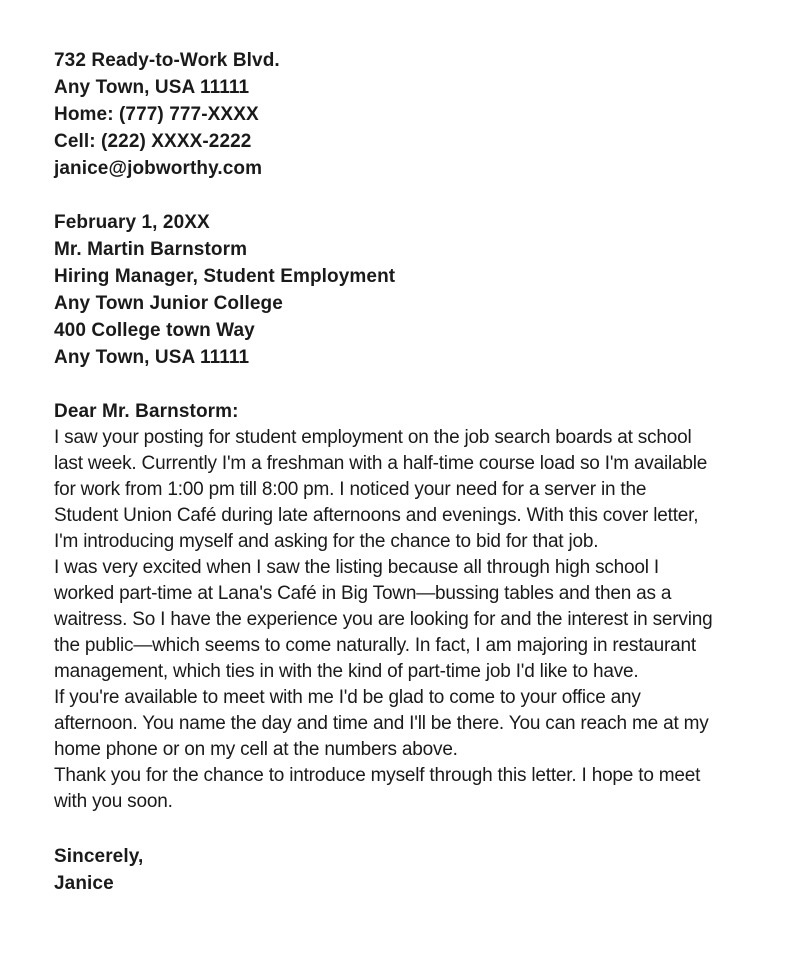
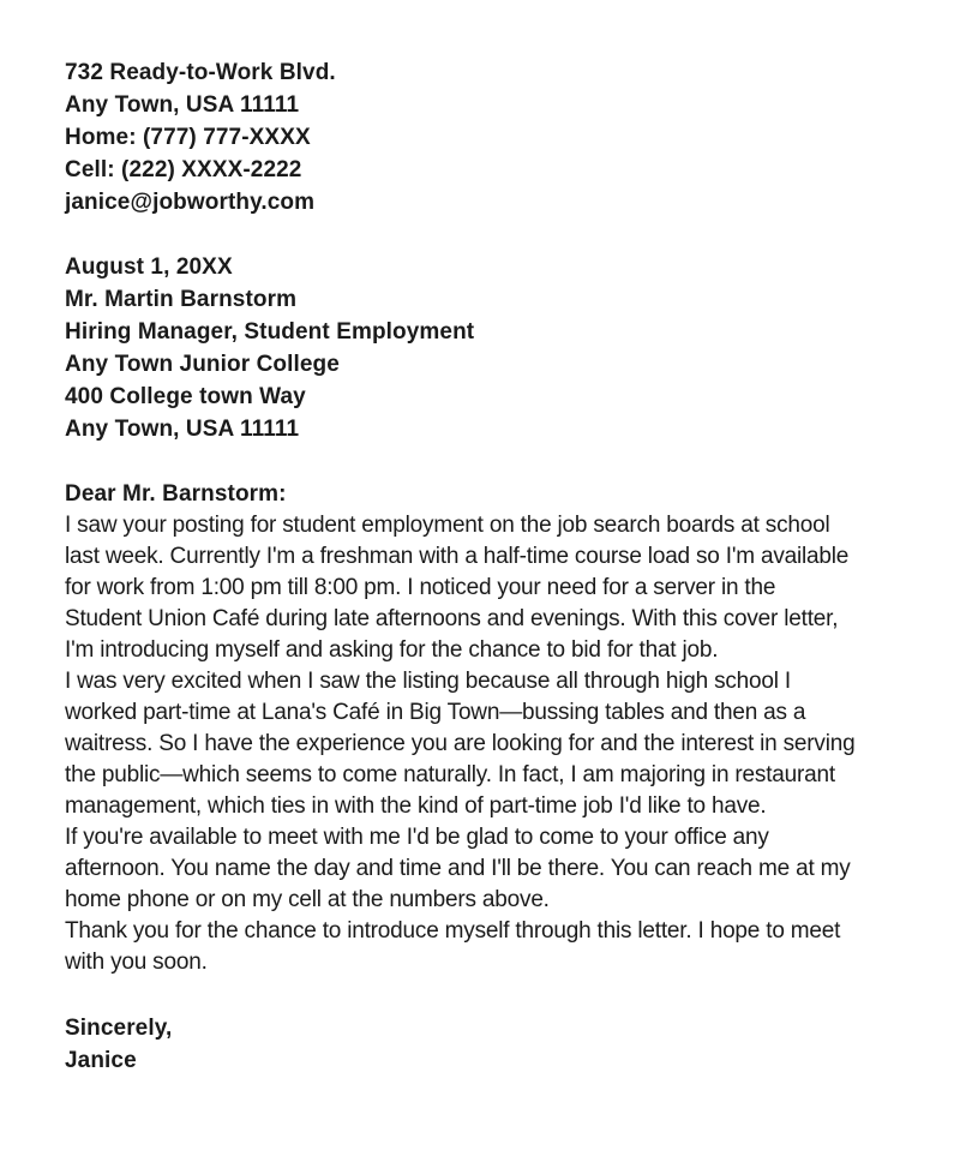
  732 Ready-to-Work Blvd.
  Any Town, USA 11111
  Home: (777) 777-XXXX
  Cell: (222) XXXX-2222
  janice@jobworthy.com
- February 1, 20XX
+ August 1, 20XX
  Mr. Martin Barnstorm
  Hiring Manager, Student Employment
  Any Town Junior College
  400 College town Way
  Any Town, USA 11111
  Dear Mr. Barnstorm:
  I saw your posting for student employment on the job search boards at school
  last week. Currently I'm a freshman with a half-time course load so I'm available
  for work from 1:00 pm till 8:00 pm. I noticed your need for a server in the
  Student Union Café during late afternoons and evenings. With this cover letter,
  I'm introducing myself and asking for the chance to bid for that job.
  I was very excited when I saw the listing because all through high school I
  worked part-time at Lana's Café in Big Town—bussing tables and then as a
  waitress. So I have the experience you are looking for and the interest in serving
  the public—which seems to come naturally. In fact, I am majoring in restaurant
  management, which ties in with the kind of part-time job I'd like to have.
  If you're available to meet with me I'd be glad to come to your office any
  afternoon. You name the day and time and I'll be there. You can reach me at my
  home phone or on my cell at the numbers above.
  Thank you for the chance to introduce myself through this letter. I hope to meet
  with you soon.
  Sincerely,
  Janice
